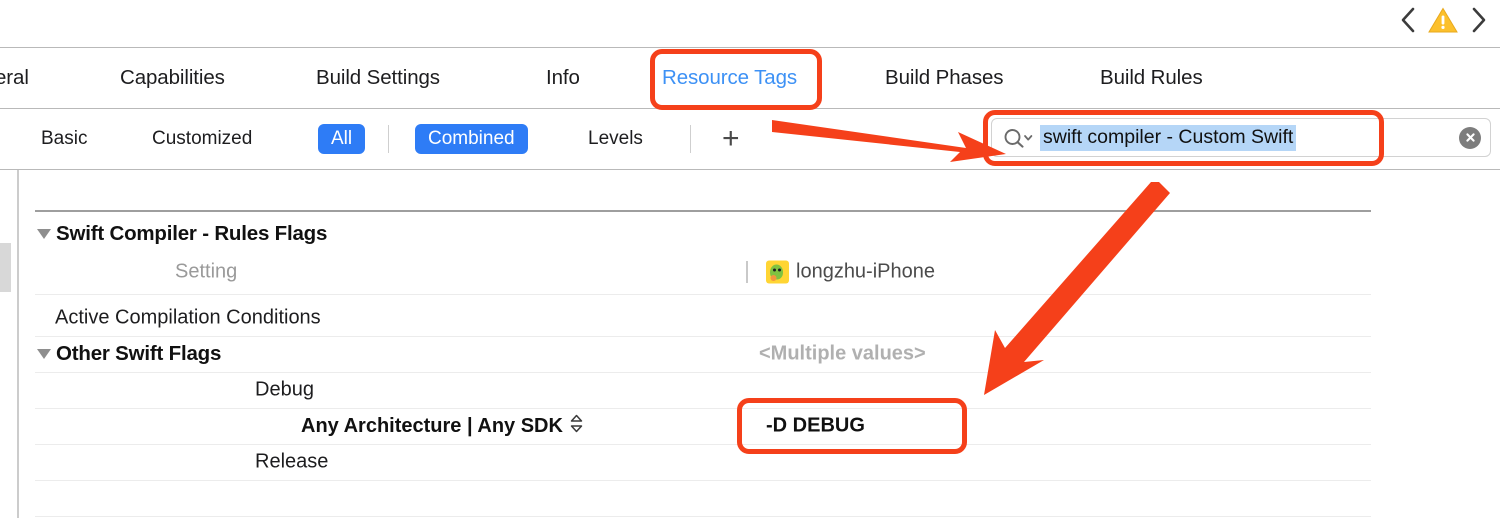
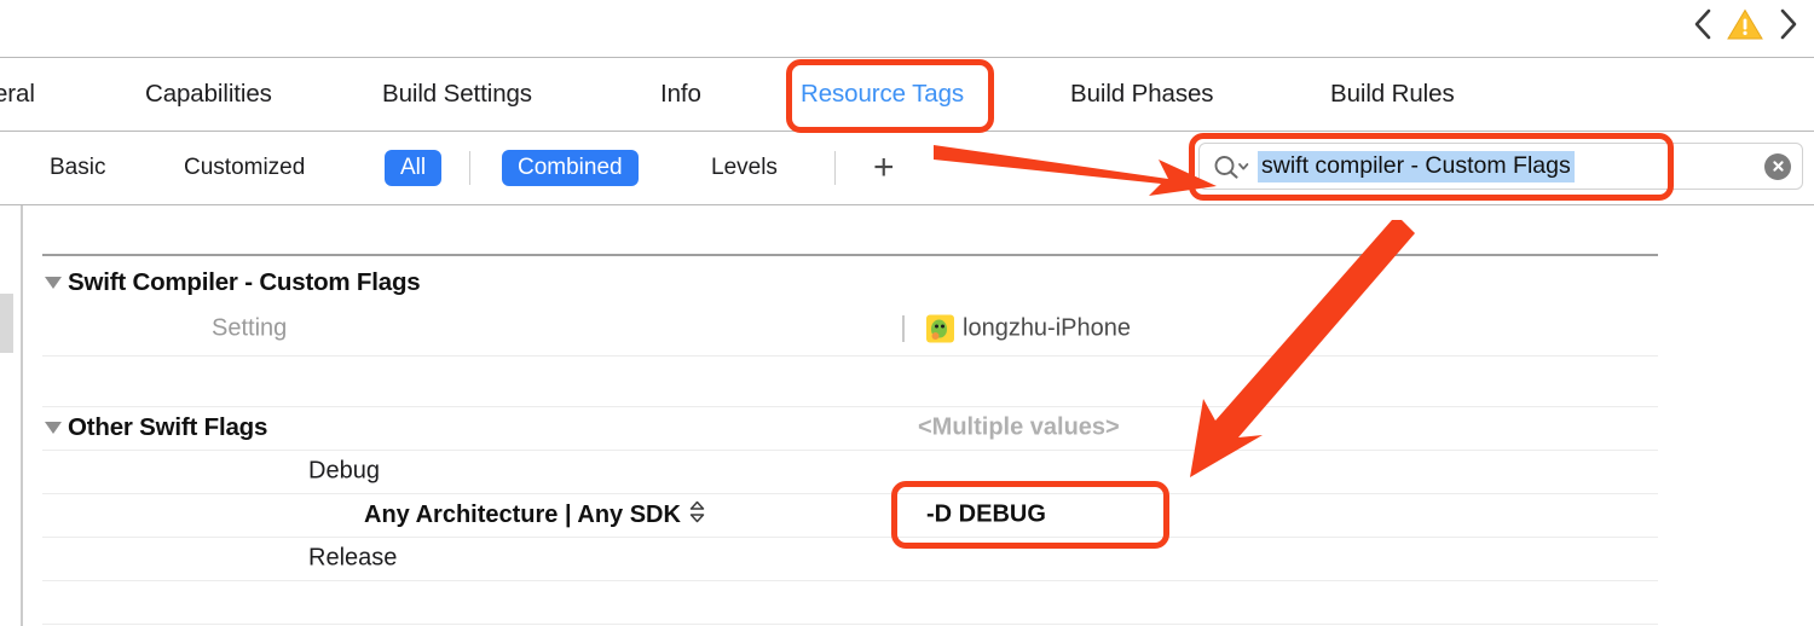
  eral
  Capabilities
  Build Settings
  Info
  Resource Tags
  Build Phases
  Build Rules
  Basic
  Customized
  All
  Combined
  Levels
  +
- swift compiler - Custom Swift
+ swift compiler - Custom Flags
- Swift Compiler - Rules Flags
+ Swift Compiler - Custom Flags
  Setting
  longzhu-iPhone
- Active Compilation Conditions
  Other Swift Flags
  <Multiple values>
  Debug
  Any Architecture | Any SDK
  -D DEBUG
  Release
